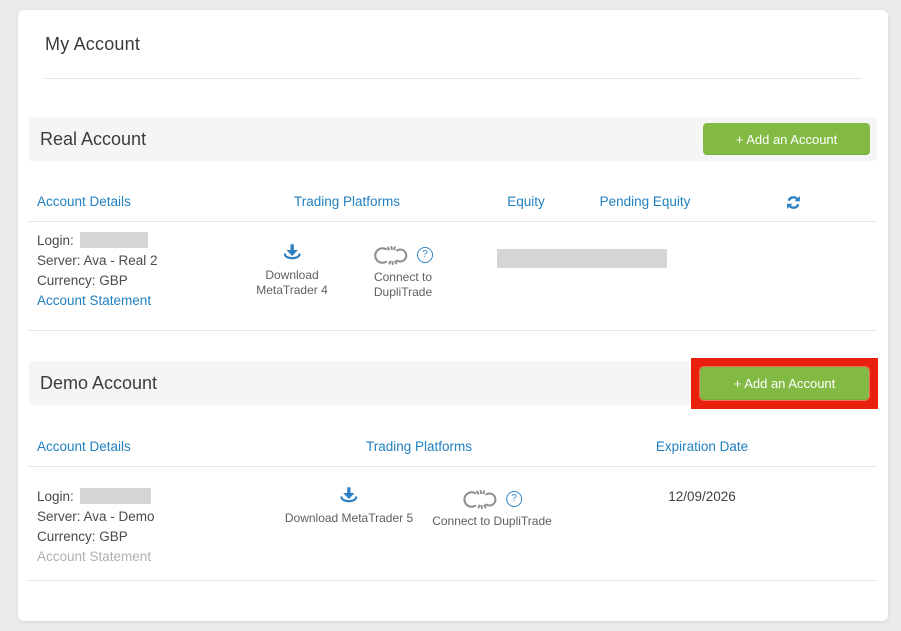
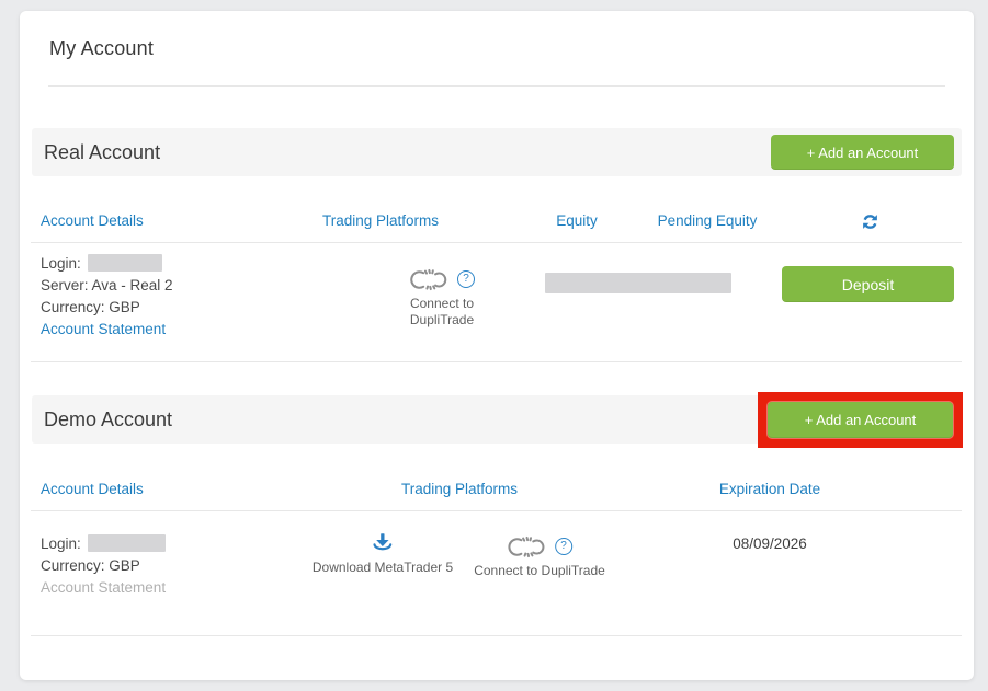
  My Account
  Real Account
  + Add an Account
  Account Details
  Trading Platforms
  Equity
  Pending Equity
  Login:
  Server: Ava - Real 2
  Currency: GBP
  Account Statement
- Download
- MetaTrader 4
  ?
  Connect to
  DupliTrade
+ Deposit
  Demo Account
  + Add an Account
  Account Details
  Trading Platforms
  Expiration Date
  Login:
- Server: Ava - Demo
  Currency: GBP
  Account Statement
  Download MetaTrader 5
  ?
  Connect to DupliTrade
- 12/09/2026
+ 08/09/2026
